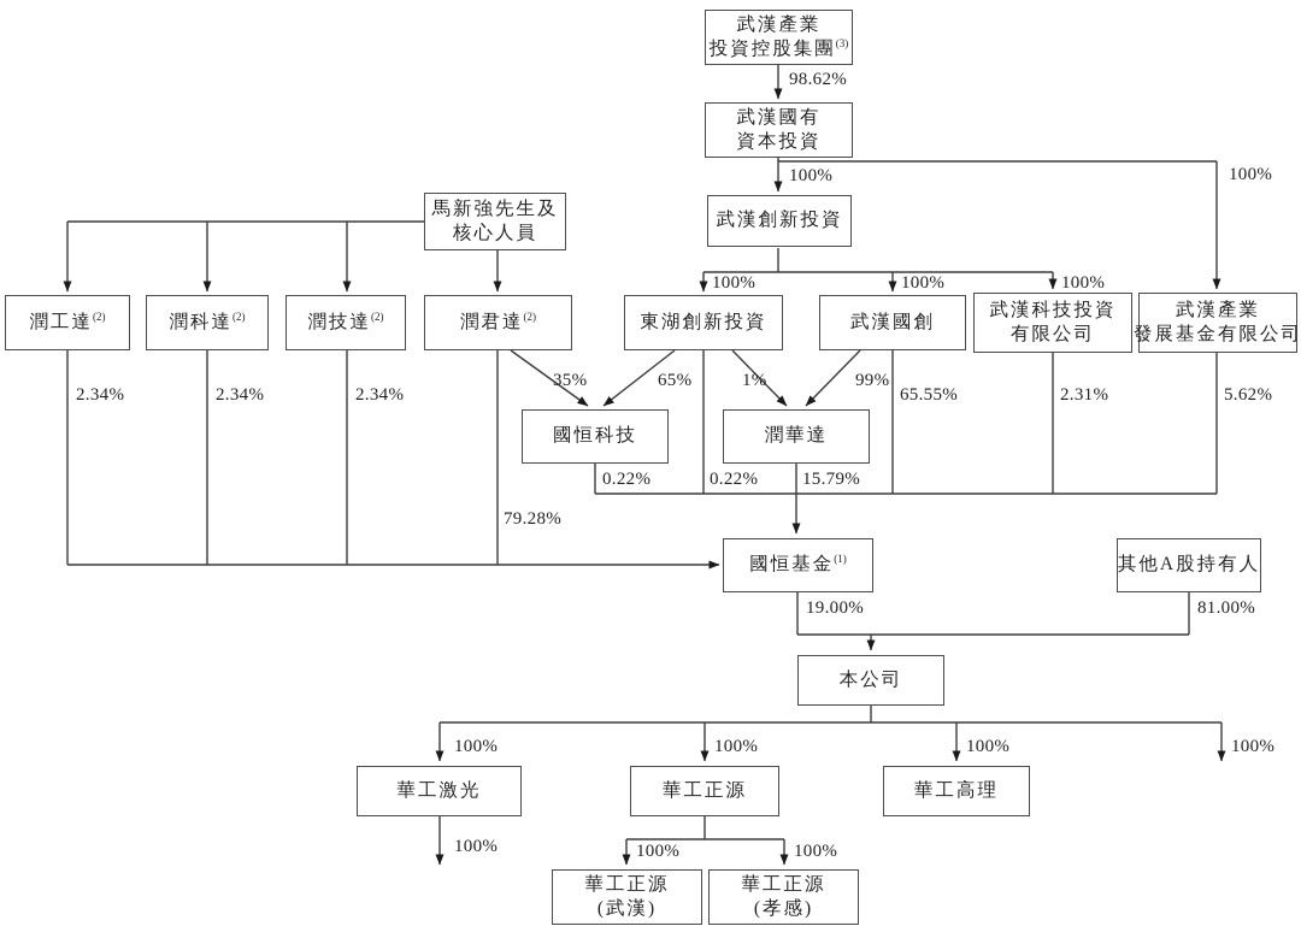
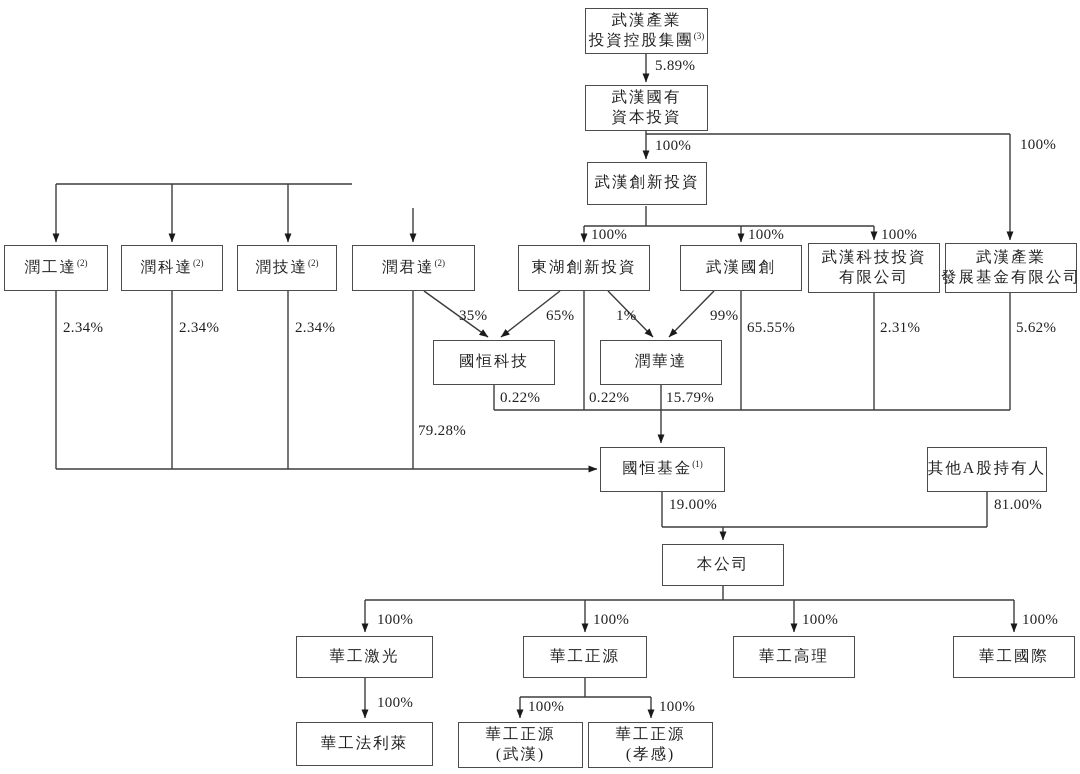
  武漢產業
  投資控股集團(3)
  武漢國有
  資本投資
  武漢創新投資
- 馬新強先生及
- 核心人員
  潤工達(2)
  潤科達(2)
  潤技達(2)
  潤君達(2)
  東湖創新投資
  武漢國創
  武漢科技投資
  有限公司
  武漢產業
  發展基金有限公司
  國恒科技
  潤華達
  國恒基金(1)
  其他A股持有人
  本公司
  華工激光
  華工正源
  華工高理
+ 華工國際
+ 華工法利萊
  華工正源
  (武漢)
  華工正源
  (孝感)
- 98.62%
+ 5.89%
  100%
  100%
  100%
  100%
  100%
  2.34%
  2.34%
  2.34%
  79.28%
  35%
  65%
  1%
  99%
  0.22%
  0.22%
  15.79%
  65.55%
  2.31%
  5.62%
  19.00%
  81.00%
  100%
  100%
  100%
  100%
  100%
  100%
  100%
